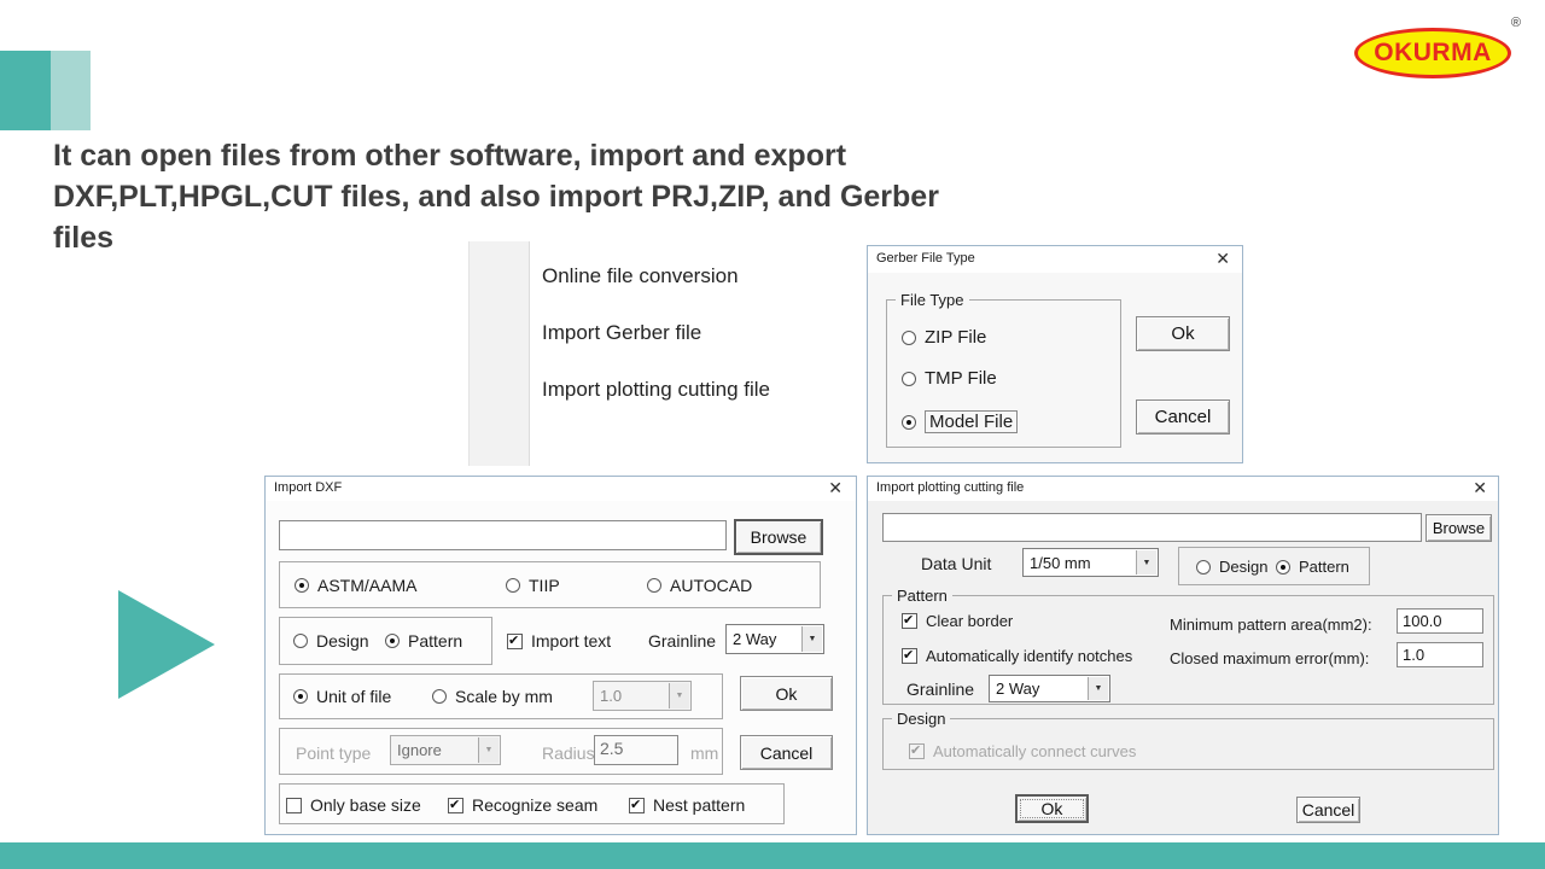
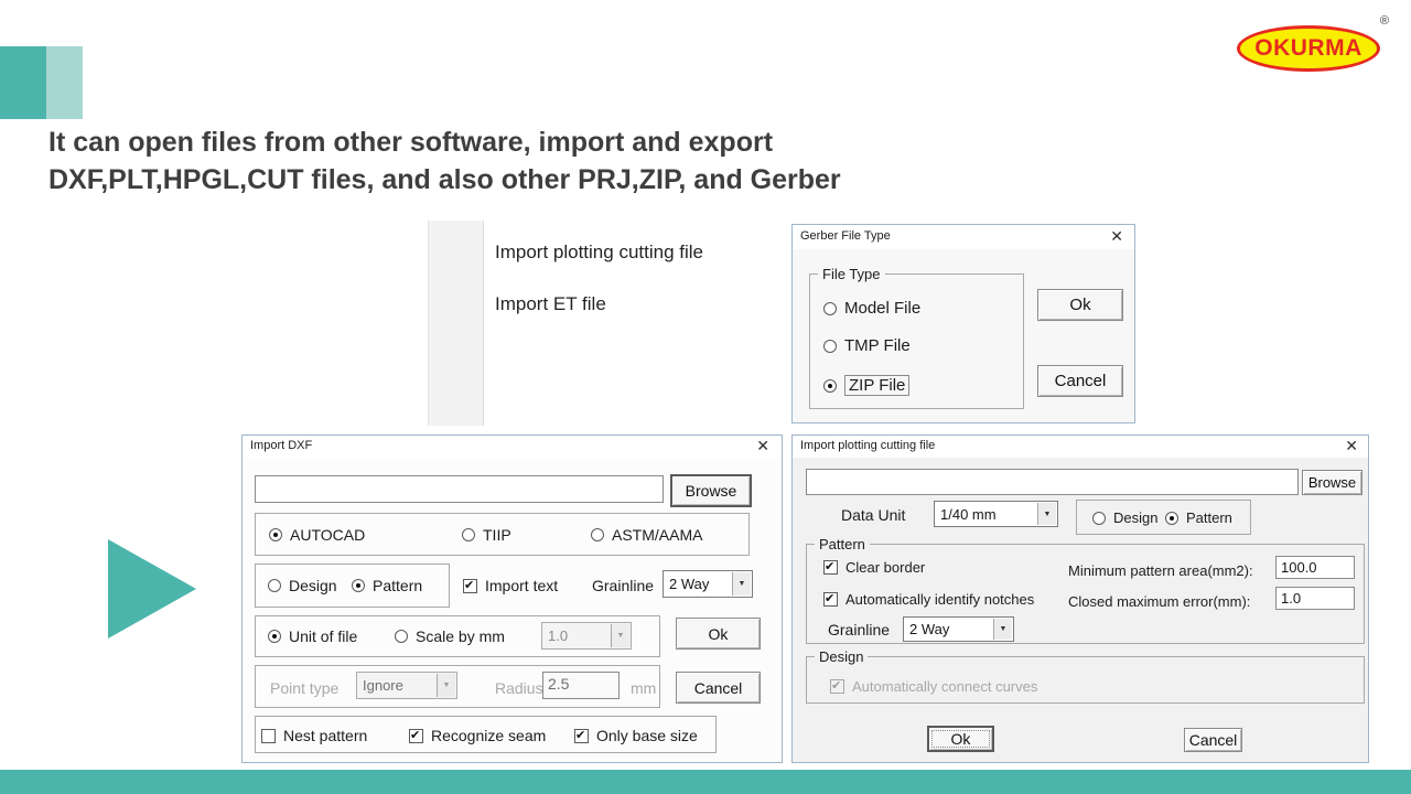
  It can open files from other software, import and export
- DXF,PLT,HPGL,CUT files, and also import PRJ,ZIP, and Gerber
+ DXF,PLT,HPGL,CUT files, and also other PRJ,ZIP, and Gerber
- files
  OKURMA
  ®
- Online file conversion
- Import Gerber file
  Import plotting cutting file
+ Import ET file
  Gerber File Type
  ✕
  File Type
- ZIP File
+ Model File
  TMP File
- Model File
+ ZIP File
  Ok
  Cancel
  Import DXF
  ✕
  Browse
- ASTM/AAMA
+ AUTOCAD
  TIIP
- AUTOCAD
+ ASTM/AAMA
  Design
  Pattern
  Import text
  Grainline
  2 Way
  Unit of file
  Scale by mm
  1.0
  Ok
  Point type
  Ignore
  Radius
  2.5
  mm
  Cancel
- Only base size
+ Nest pattern
  Recognize seam
- Nest pattern
+ Only base size
  Import plotting cutting file
  ✕
  Browse
  Data Unit
- 1/50 mm
+ 1/40 mm
  Design
  Pattern
  Pattern
  Clear border
  Minimum pattern area(mm2):
  100.0
  Automatically identify notches
  Closed maximum error(mm):
  1.0
  Grainline
  2 Way
  Design
  Automatically connect curves
  Ok
  Cancel
